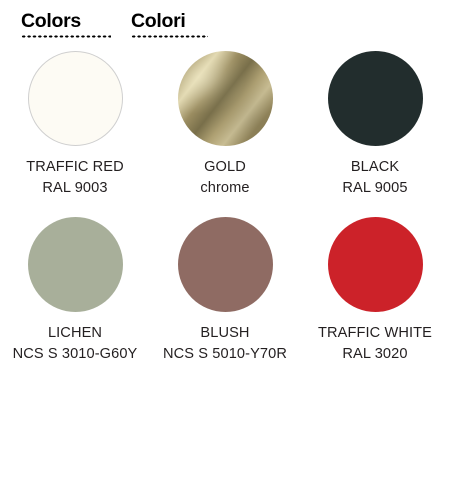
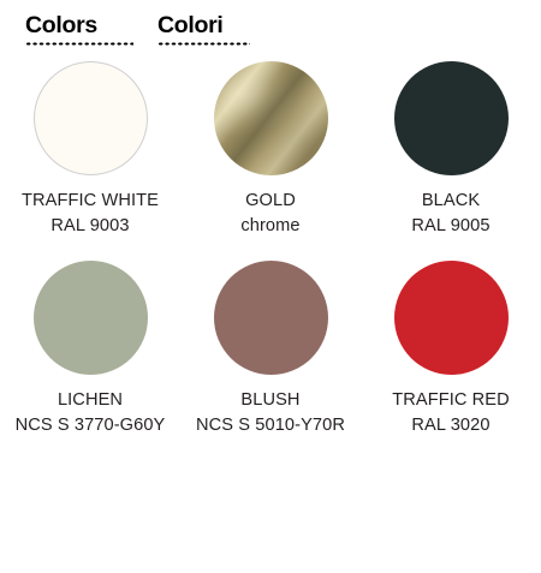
  Colors
  Colori
- TRAFFIC RED
+ TRAFFIC WHITE
  RAL 9003
  GOLD
  chrome
  BLACK
  RAL 9005
  LICHEN
- NCS S 3010-G60Y
+ NCS S 3770-G60Y
  BLUSH
  NCS S 5010-Y70R
- TRAFFIC WHITE
+ TRAFFIC RED
  RAL 3020
